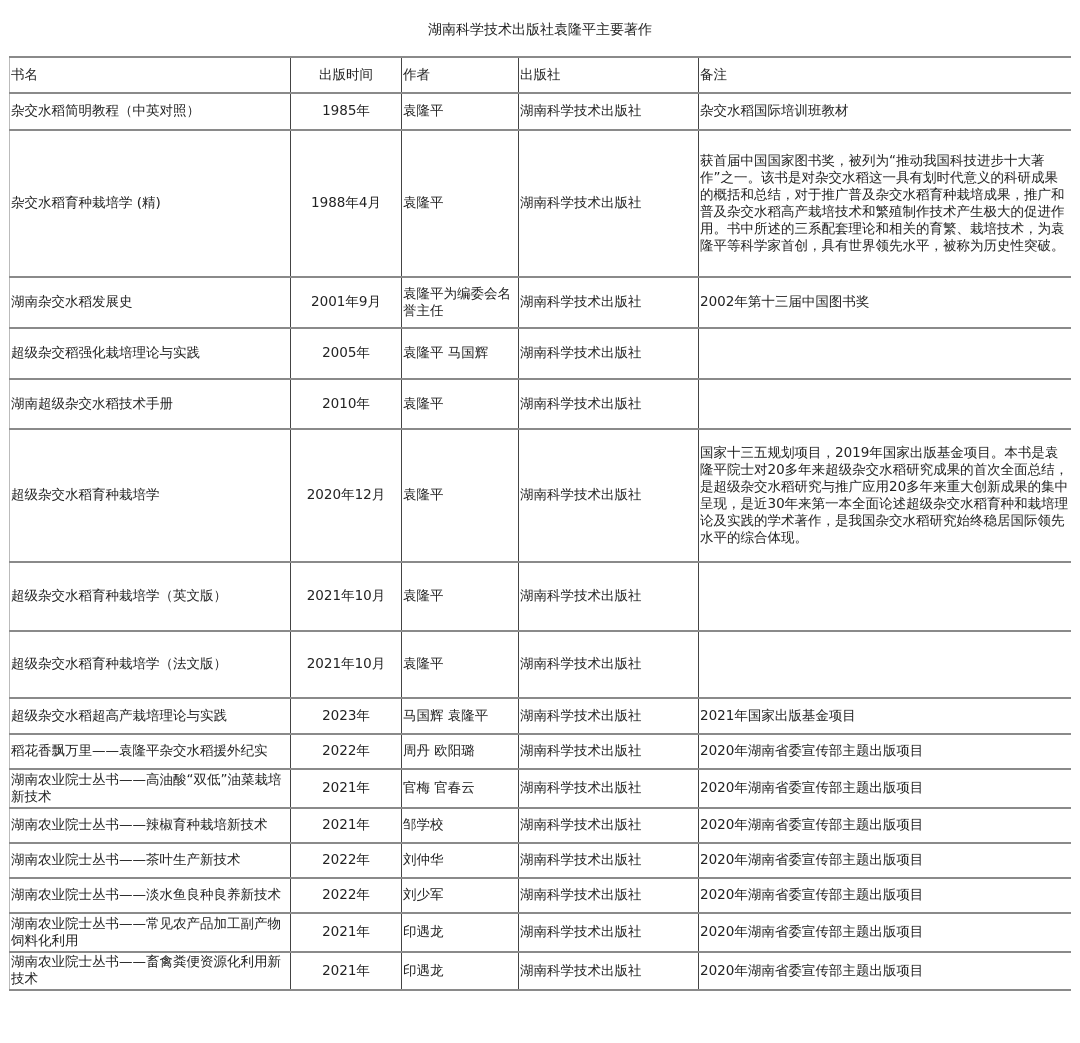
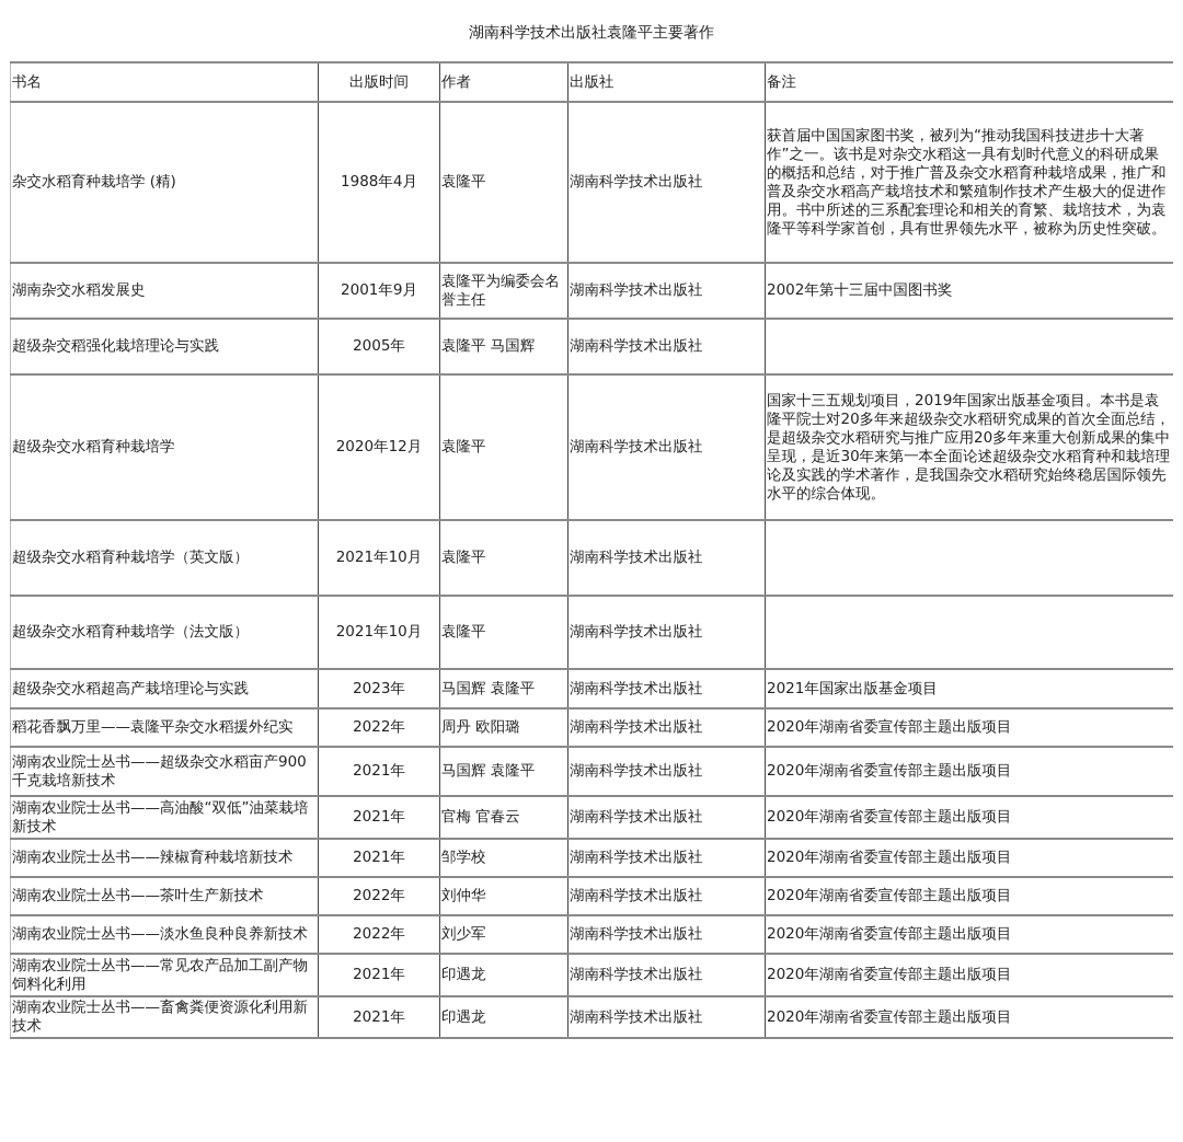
  湖南科学技术出版社袁隆平主要著作
  书名	出版时间	作者	出版社	备注
- 杂交水稻简明教程（中英对照）	1985年	袁隆平	湖南科学技术出版社	杂交水稻国际培训班教材
  杂交水稻育种栽培学 (精)	1988年4月	袁隆平	湖南科学技术出版社	获首届中国国家图书奖，被列为“推动我国科技进步十大著作”之一。该书是对杂交水稻这一具有划时代意义的科研成果的概括和总结，对于推广普及杂交水稻育种栽培成果，推广和普及杂交水稻高产栽培技术和繁殖制作技术产生极大的促进作用。书中所述的三系配套理论和相关的育繁、栽培技术，为袁隆平等科学家首创，具有世界领先水平，被称为历史性突破。
  湖南杂交水稻发展史	2001年9月	袁隆平为编委会名誉主任	湖南科学技术出版社	2002年第十三届中国图书奖
  超级杂交稻强化栽培理论与实践	2005年	袁隆平 马国辉	湖南科学技术出版社
- 湖南超级杂交水稻技术手册	2010年	袁隆平	湖南科学技术出版社
  超级杂交水稻育种栽培学	2020年12月	袁隆平	湖南科学技术出版社	国家十三五规划项目，2019年国家出版基金项目。本书是袁隆平院士对20多年来超级杂交水稻研究成果的首次全面总结，是超级杂交水稻研究与推广应用20多年来重大创新成果的集中呈现，是近30年来第一本全面论述超级杂交水稻育种和栽培理论及实践的学术著作，是我国杂交水稻研究始终稳居国际领先水平的综合体现。
  超级杂交水稻育种栽培学（英文版）	2021年10月	袁隆平	湖南科学技术出版社
  超级杂交水稻育种栽培学（法文版）	2021年10月	袁隆平	湖南科学技术出版社
  超级杂交水稻超高产栽培理论与实践	2023年	马国辉 袁隆平	湖南科学技术出版社	2021年国家出版基金项目
  稻花香飘万里——袁隆平杂交水稻援外纪实	2022年	周丹 欧阳璐	湖南科学技术出版社	2020年湖南省委宣传部主题出版项目
+ 湖南农业院士丛书——超级杂交水稻亩产900千克栽培新技术	2021年	马国辉 袁隆平	湖南科学技术出版社	2020年湖南省委宣传部主题出版项目
  湖南农业院士丛书——高油酸“双低”油菜栽培新技术	2021年	官梅 官春云	湖南科学技术出版社	2020年湖南省委宣传部主题出版项目
  湖南农业院士丛书——辣椒育种栽培新技术	2021年	邹学校	湖南科学技术出版社	2020年湖南省委宣传部主题出版项目
  湖南农业院士丛书——茶叶生产新技术	2022年	刘仲华	湖南科学技术出版社	2020年湖南省委宣传部主题出版项目
  湖南农业院士丛书——淡水鱼良种良养新技术	2022年	刘少军	湖南科学技术出版社	2020年湖南省委宣传部主题出版项目
  湖南农业院士丛书——常见农产品加工副产物饲料化利用	2021年	印遇龙	湖南科学技术出版社	2020年湖南省委宣传部主题出版项目
  湖南农业院士丛书——畜禽粪便资源化利用新技术	2021年	印遇龙	湖南科学技术出版社	2020年湖南省委宣传部主题出版项目
